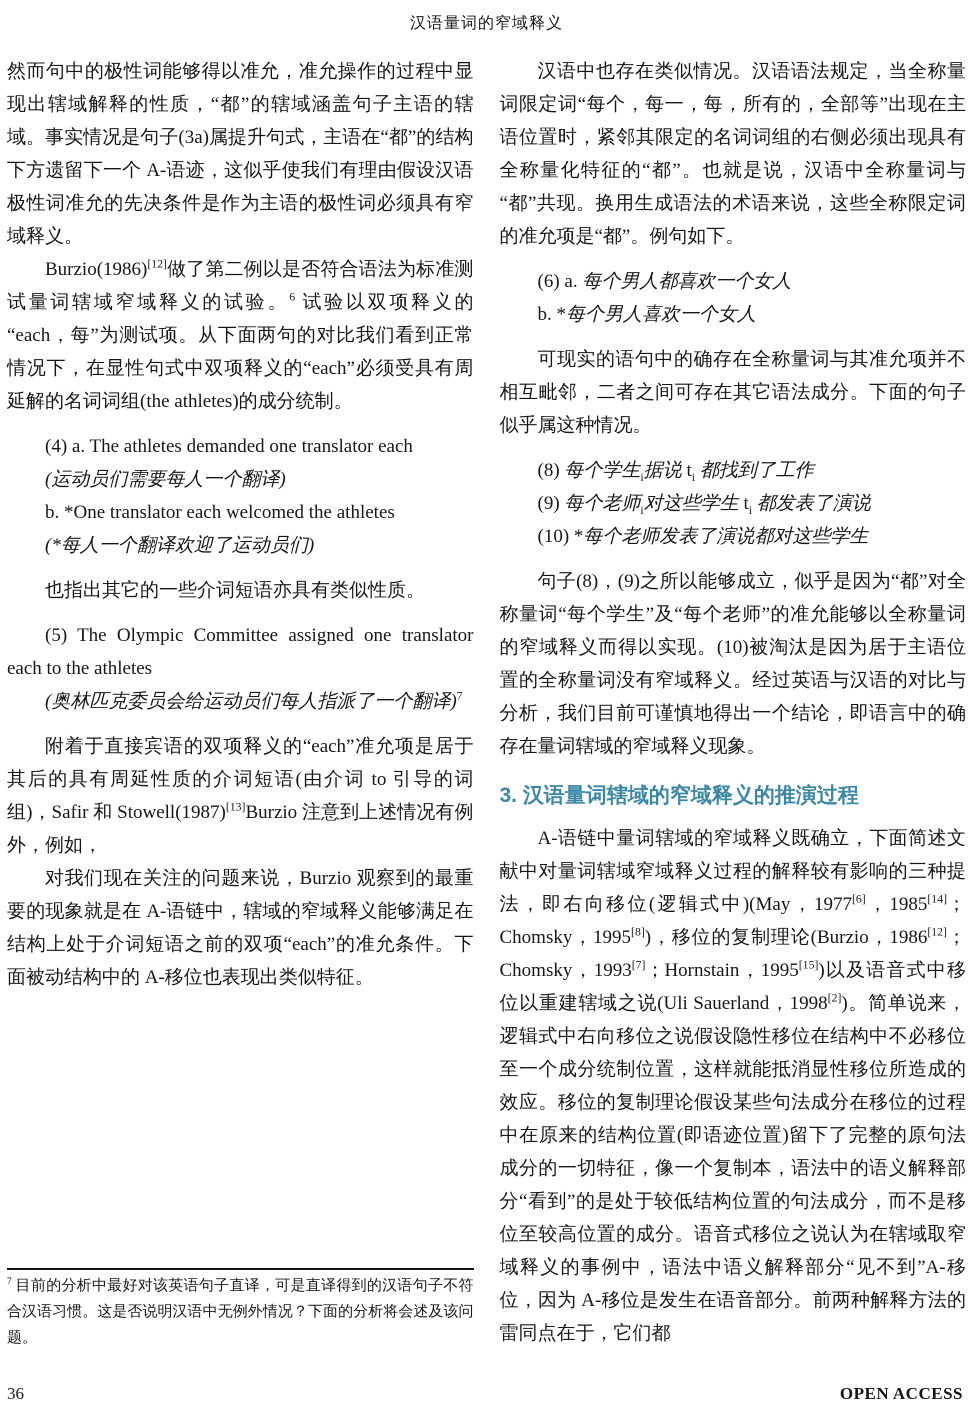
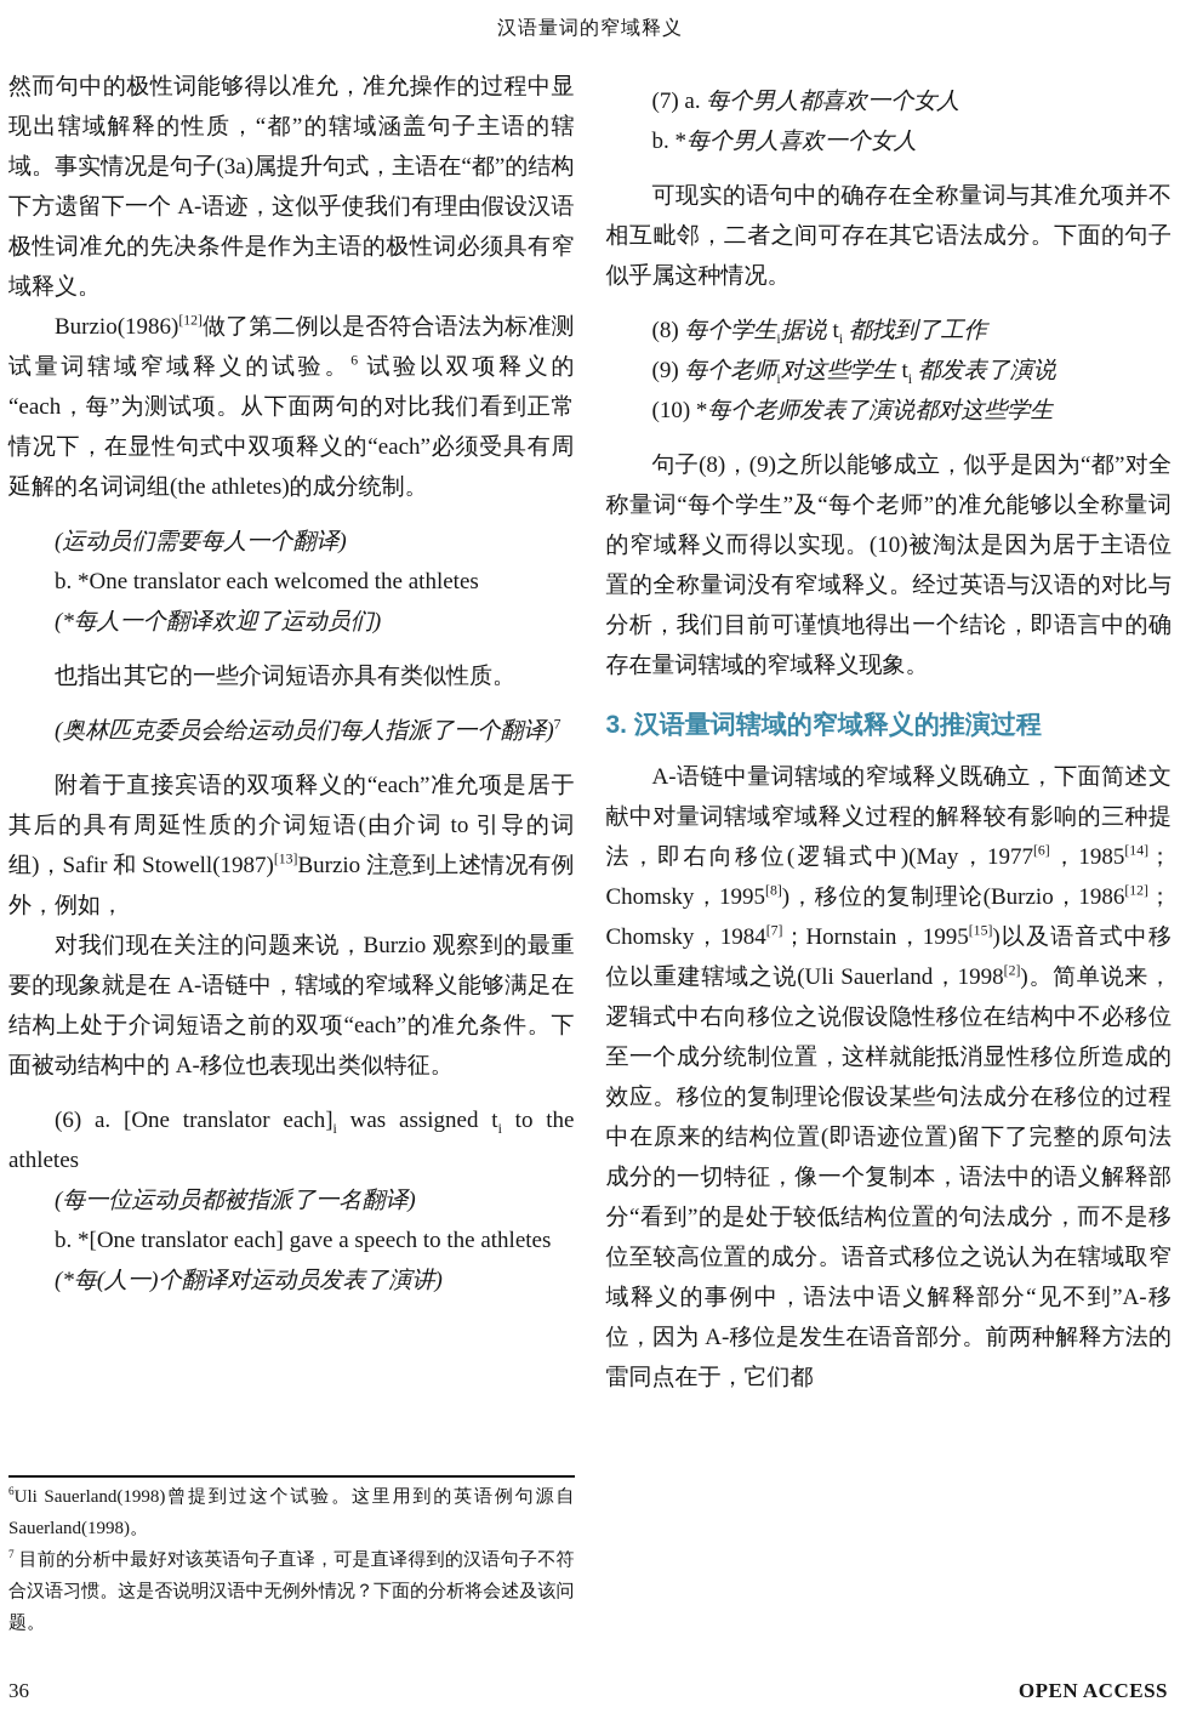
  汉语量词的窄域释义
  然而句中的极性词能够得以准允，准允操作的过程中显现出辖域解释的性质，“都”的辖域涵盖句子主语的辖域。事实情况是句子(3a)属提升句式，主语在“都”的结构下方遗留下一个 A-语迹，这似乎使我们有理由假设汉语极性词准允的先决条件是作为主语的极性词必须具有窄域释义。
  Burzio(1986)[12]做了第二例以是否符合语法为标准测试量词辖域窄域释义的试验。6 试验以双项释义的“each，每”为测试项。从下面两句的对比我们看到正常情况下，在显性句式中双项释义的“each”必须受具有周延解的名词词组(the athletes)的成分统制。
- (4) a. The athletes demanded one translator each
  (运动员们需要每人一个翻译)
  b. *One translator each welcomed the athletes
  (*每人一个翻译欢迎了运动员们)
  也指出其它的一些介词短语亦具有类似性质。
- (5) The Olympic Committee assigned one translator each to the athletes
  (奥林匹克委员会给运动员们每人指派了一个翻译)7
  附着于直接宾语的双项释义的“each”准允项是居于其后的具有周延性质的介词短语(由介词 to 引导的词组)，Safir 和 Stowell(1987)[13]Burzio 注意到上述情况有例外，例如，
  对我们现在关注的问题来说，Burzio 观察到的最重要的现象就是在 A-语链中，辖域的窄域释义能够满足在结构上处于介词短语之前的双项“each”的准允条件。下面被动结构中的 A-移位也表现出类似特征。
+ (6) a. [One translator each]i was assigned ti to the athletes
+ (每一位运动员都被指派了一名翻译)
+ b. *[One translator each] gave a speech to the athletes
+ (*每(人一)个翻译对运动员发表了演讲)
+ 6Uli Sauerland(1998)曾提到过这个试验。这里用到的英语例句源自Sauerland(1998)。
  7 目前的分析中最好对该英语句子直译，可是直译得到的汉语句子不符合汉语习惯。这是否说明汉语中无例外情况？下面的分析将会述及该问题。
- 汉语中也存在类似情况。汉语语法规定，当全称量词限定词“每个，每一，每，所有的，全部等”出现在主语位置时，紧邻其限定的名词词组的右侧必须出现具有全称量化特征的“都”。也就是说，汉语中全称量词与“都”共现。换用生成语法的术语来说，这些全称限定词的准允项是“都”。例句如下。
- (6) a. 每个男人都喜欢一个女人
+ (7) a. 每个男人都喜欢一个女人
  b. *每个男人喜欢一个女人
  可现实的语句中的确存在全称量词与其准允项并不相互毗邻，二者之间可存在其它语法成分。下面的句子似乎属这种情况。
  (8) 每个学生i据说 ti 都找到了工作
  (9) 每个老师i对这些学生 ti 都发表了演说
  (10) *每个老师发表了演说都对这些学生
  句子(8)，(9)之所以能够成立，似乎是因为“都”对全称量词“每个学生”及“每个老师”的准允能够以全称量词的窄域释义而得以实现。(10)被淘汰是因为居于主语位置的全称量词没有窄域释义。经过英语与汉语的对比与分析，我们目前可谨慎地得出一个结论，即语言中的确存在量词辖域的窄域释义现象。
  3. 汉语量词辖域的窄域释义的推演过程
- A-语链中量词辖域的窄域释义既确立，下面简述文献中对量词辖域窄域释义过程的解释较有影响的三种提法，即右向移位(逻辑式中)(May，1977[6]，1985[14]；Chomsky，1995[8])，移位的复制理论(Burzio，1986[12]；Chomsky，1993[7]；Hornstain，1995[15])以及语音式中移位以重建辖域之说(Uli Sauerland，1998[2])。简单说来，逻辑式中右向移位之说假设隐性移位在结构中不必移位至一个成分统制位置，这样就能抵消显性移位所造成的效应。移位的复制理论假设某些句法成分在移位的过程中在原来的结构位置(即语迹位置)留下了完整的原句法成分的一切特征，像一个复制本，语法中的语义解释部分“看到”的是处于较低结构位置的句法成分，而不是移位至较高位置的成分。语音式移位之说认为在辖域取窄域释义的事例中，语法中语义解释部分“见不到”A-移位，因为 A-移位是发生在语音部分。前两种解释方法的雷同点在于，它们都
+ A-语链中量词辖域的窄域释义既确立，下面简述文献中对量词辖域窄域释义过程的解释较有影响的三种提法，即右向移位(逻辑式中)(May，1977[6]，1985[14]；Chomsky，1995[8])，移位的复制理论(Burzio，1986[12]；Chomsky，1984[7]；Hornstain，1995[15])以及语音式中移位以重建辖域之说(Uli Sauerland，1998[2])。简单说来，逻辑式中右向移位之说假设隐性移位在结构中不必移位至一个成分统制位置，这样就能抵消显性移位所造成的效应。移位的复制理论假设某些句法成分在移位的过程中在原来的结构位置(即语迹位置)留下了完整的原句法成分的一切特征，像一个复制本，语法中的语义解释部分“看到”的是处于较低结构位置的句法成分，而不是移位至较高位置的成分。语音式移位之说认为在辖域取窄域释义的事例中，语法中语义解释部分“见不到”A-移位，因为 A-移位是发生在语音部分。前两种解释方法的雷同点在于，它们都
  36
  OPEN ACCESS
